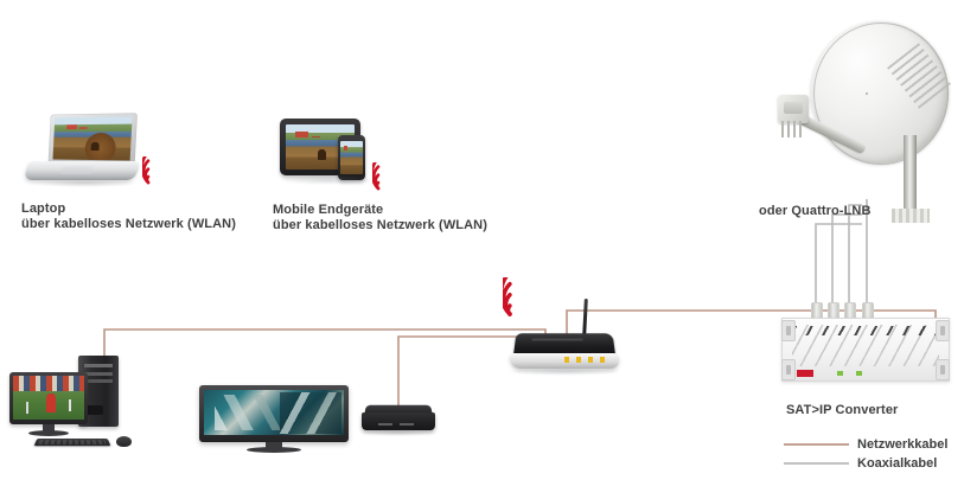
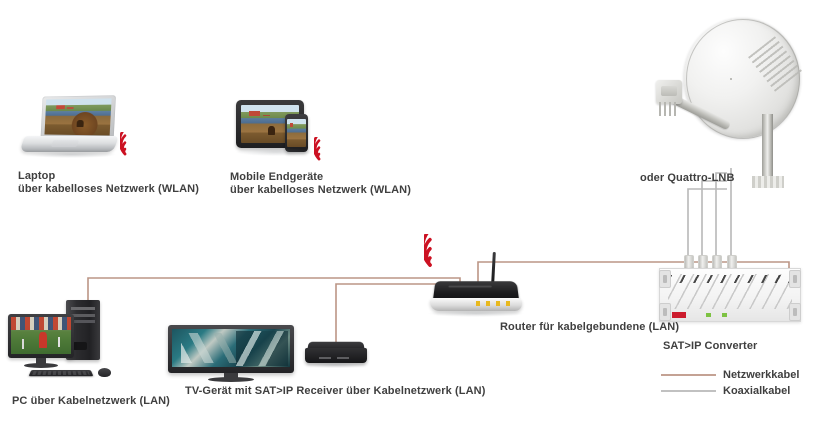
  Laptop
  über kabelloses Netzwerk (WLAN)
  Mobile Endgeräte
  über kabelloses Netzwerk (WLAN)
  oder Quattro-LNB
  SAT>IP Converter
+ Router für kabelgebundene (LAN)
+ PC über Kabelnetzwerk (LAN)
+ TV-Gerät mit SAT>IP Receiver über Kabelnetzwerk (LAN)
  Netzwerkkabel
  Koaxialkabel
